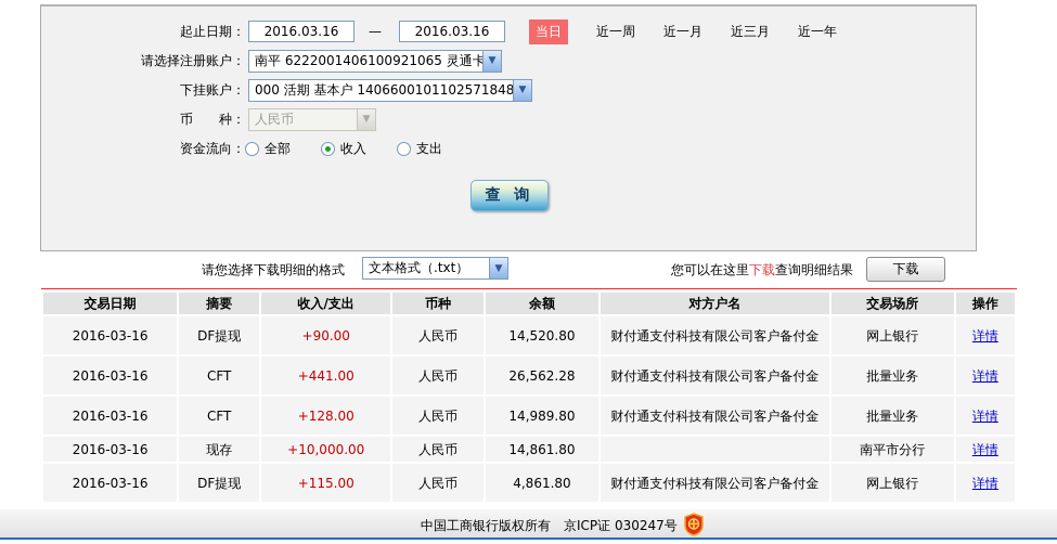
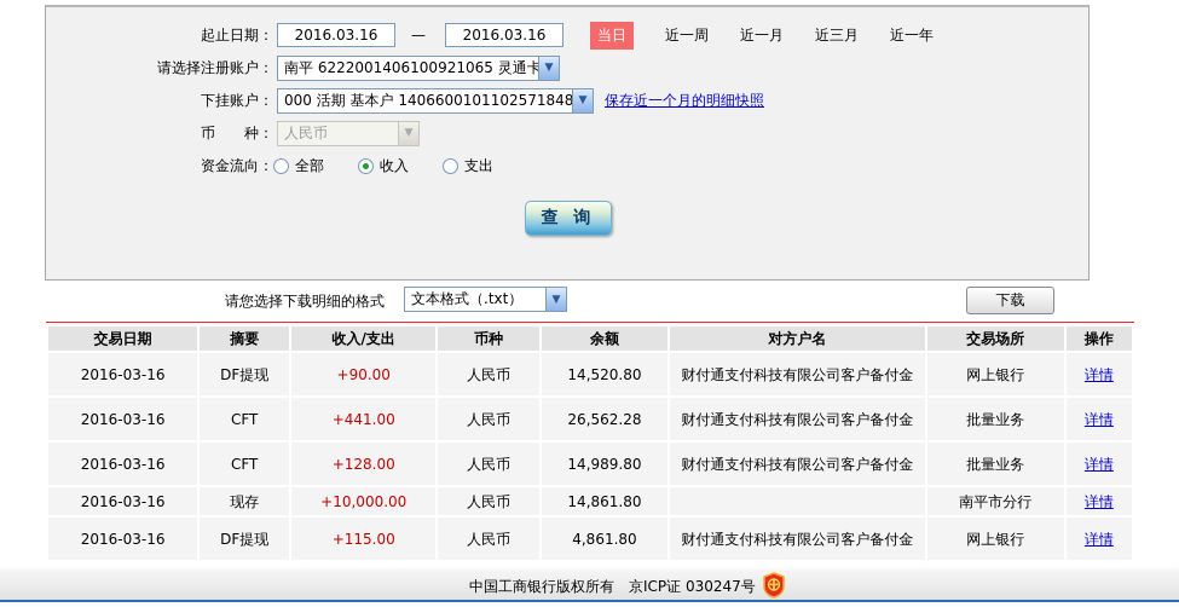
  起止日期：
  2016.03.16
  —
  2016.03.16
  当日
  近一周
  近一月
  近三月
  近一年
  请选择注册账户：
  南平 6222001406100921065 灵通卡
  ▼
  下挂账户：
  000 活期 基本户 1406600101102571848
  ▼
+ 保存近一个月的明细快照
  币 种：
  人民币
  ▼
  资金流向：
  全部
  收入
  支出
  查 询
  请您选择下载明细的格式
  文本格式（.txt）
  ▼
- 您可以在这里下载查询明细结果
  下载
  交易日期	摘要	收入/支出	币种	余额	对方户名	交易场所	操作
  2016-03-16	DF提现	+90.00	人民币	14,520.80	财付通支付科技有限公司客户备付金	网上银行	详情
  2016-03-16	CFT	+441.00	人民币	26,562.28	财付通支付科技有限公司客户备付金	批量业务	详情
  2016-03-16	CFT	+128.00	人民币	14,989.80	财付通支付科技有限公司客户备付金	批量业务	详情
  2016-03-16	现存	+10,000.00	人民币	14,861.80		南平市分行	详情
  2016-03-16	DF提现	+115.00	人民币	4,861.80	财付通支付科技有限公司客户备付金	网上银行	详情
  中国工商银行版权所有 京ICP证 030247号
